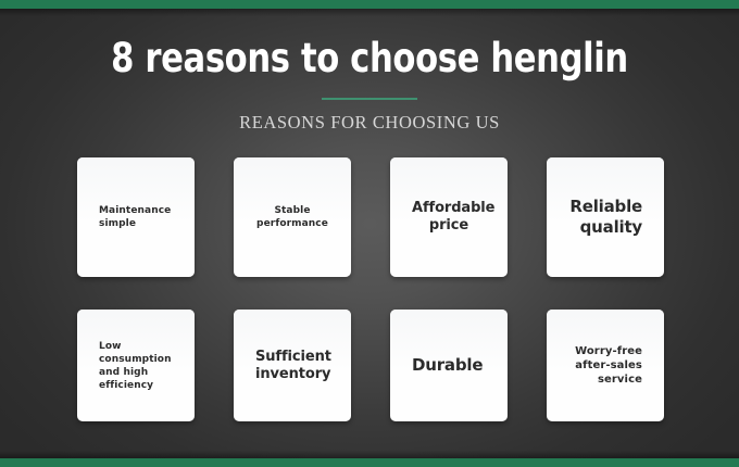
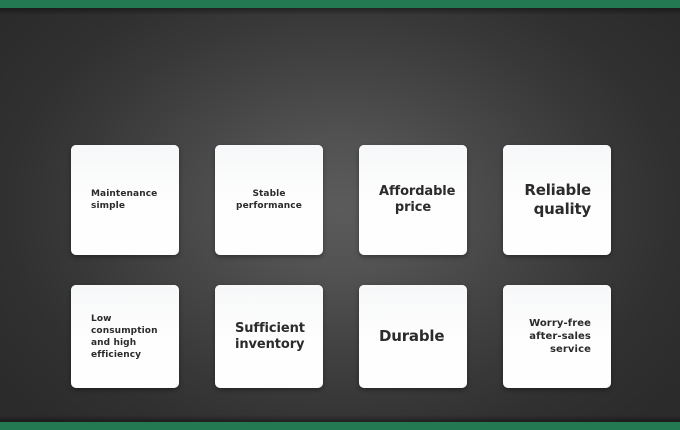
- 8 reasons to choose henglin
- REASONS FOR CHOOSING US
  Maintenance
  simple
  Stable
  performance
  Affordable
  price
  Reliable
  quality
  Low
  consumption
  and high
  efficiency
  Sufficient
  inventory
  Durable
  Worry-free
  after-sales
  service
